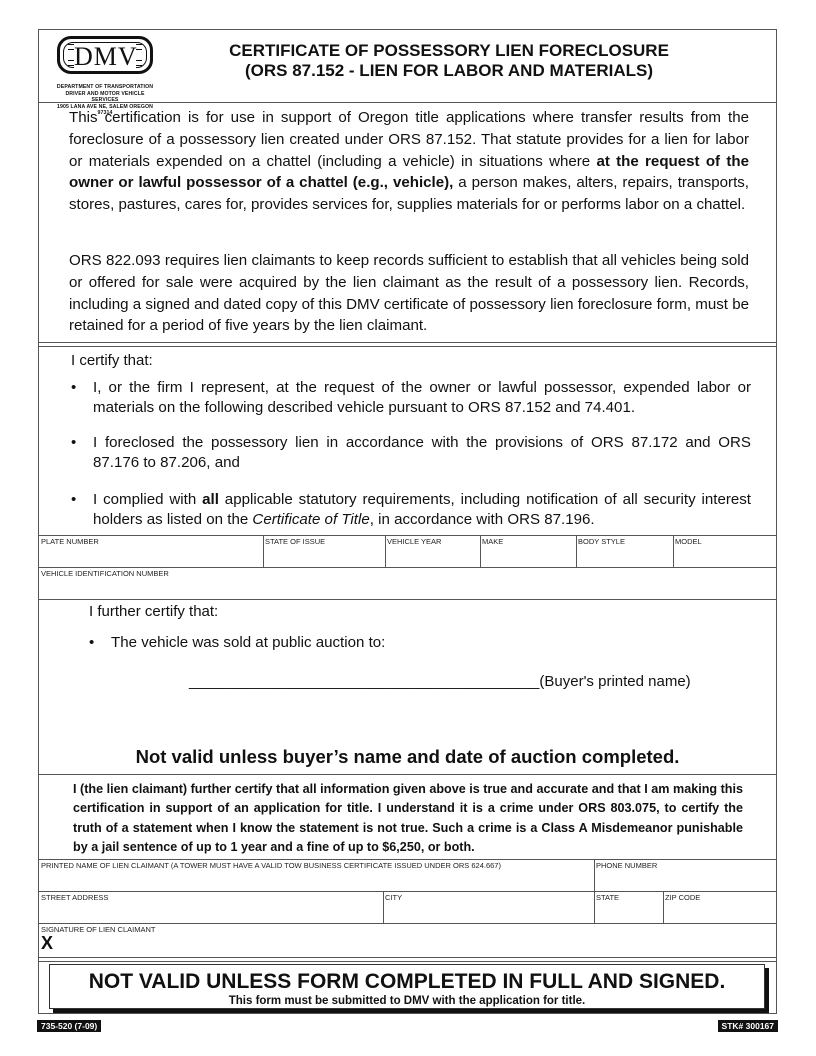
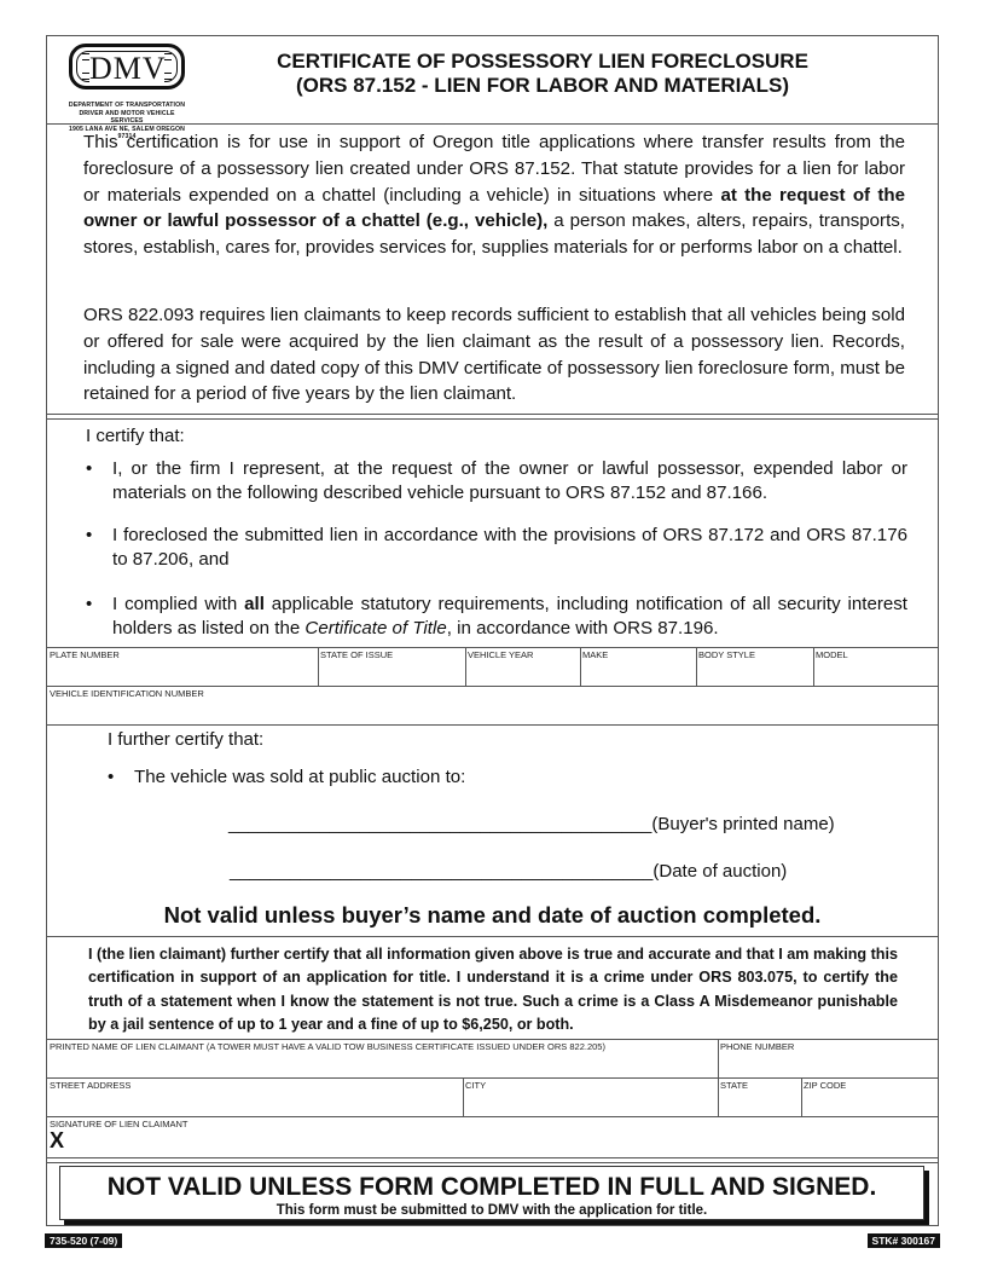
  DMV
  CERTIFICATE OF POSSESSORY LIEN FORECLOSURE
  (ORS 87.152 - LIEN FOR LABOR AND MATERIALS)
- This certification is for use in support of Oregon title applications where transfer results from the foreclosure of a possessory lien created under ORS 87.152. That statute provides for a lien for labor or materials expended on a chattel (including a vehicle) in situations where at the request of the owner or lawful possessor of a chattel (e.g., vehicle), a person makes, alters, repairs, transports, stores, pastures, cares for, provides services for, supplies materials for or performs labor on a chattel.
+ This certification is for use in support of Oregon title applications where transfer results from the foreclosure of a possessory lien created under ORS 87.152. That statute provides for a lien for labor or materials expended on a chattel (including a vehicle) in situations where at the request of the owner or lawful possessor of a chattel (e.g., vehicle), a person makes, alters, repairs, transports, stores, establish, cares for, provides services for, supplies materials for or performs labor on a chattel.
  ORS 822.093 requires lien claimants to keep records sufficient to establish that all vehicles being sold or offered for sale were acquired by the lien claimant as the result of a possessory lien. Records, including a signed and dated copy of this DMV certificate of possessory lien foreclosure form, must be retained for a period of five years by the lien claimant.
  I certify that:
  •
- I, or the firm I represent, at the request of the owner or lawful possessor, expended labor or materials on the following described vehicle pursuant to ORS 87.152 and 74.401.
+ I, or the firm I represent, at the request of the owner or lawful possessor, expended labor or materials on the following described vehicle pursuant to ORS 87.152 and 87.166.
  •
- I foreclosed the possessory lien in accordance with the provisions of ORS 87.172 and ORS 87.176 to 87.206, and
+ I foreclosed the submitted lien in accordance with the provisions of ORS 87.172 and ORS 87.176 to 87.206, and
  •
  I complied with all applicable statutory requirements, including notification of all security interest holders as listed on the Certificate of Title, in accordance with ORS 87.196.
  PLATE NUMBER
  STATE OF ISSUE
  VEHICLE YEAR
  MAKE
  BODY STYLE
  MODEL
  VEHICLE IDENTIFICATION NUMBER
  I further certify that:
  •
  The vehicle was sold at public auction to:
  __________________________________________(Buyer's printed name)
+ __________________________________________(Date of auction)
  Not valid unless buyer’s name and date of auction completed.
  I (the lien claimant) further certify that all information given above is true and accurate and that I am making this certification in support of an application for title. I understand it is a crime under ORS 803.075, to certify the truth of a statement when I know the statement is not true. Such a crime is a Class A Misdemeanor punishable by a jail sentence of up to 1 year and a fine of up to $6,250, or both.
- PRINTED NAME OF LIEN CLAIMANT (A TOWER MUST HAVE A VALID TOW BUSINESS CERTIFICATE ISSUED UNDER ORS 624.667)
+ PRINTED NAME OF LIEN CLAIMANT (A TOWER MUST HAVE A VALID TOW BUSINESS CERTIFICATE ISSUED UNDER ORS 822.205)
  PHONE NUMBER
  STREET ADDRESS
  CITY
  STATE
  ZIP CODE
  SIGNATURE OF LIEN CLAIMANT
  X
  NOT VALID UNLESS FORM COMPLETED IN FULL AND SIGNED.
  This form must be submitted to DMV with the application for title.
  735-520 (7-09)
  STK# 300167
